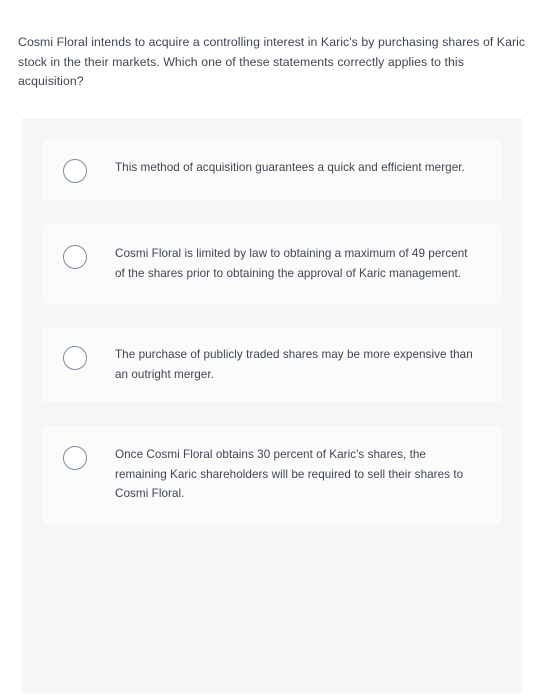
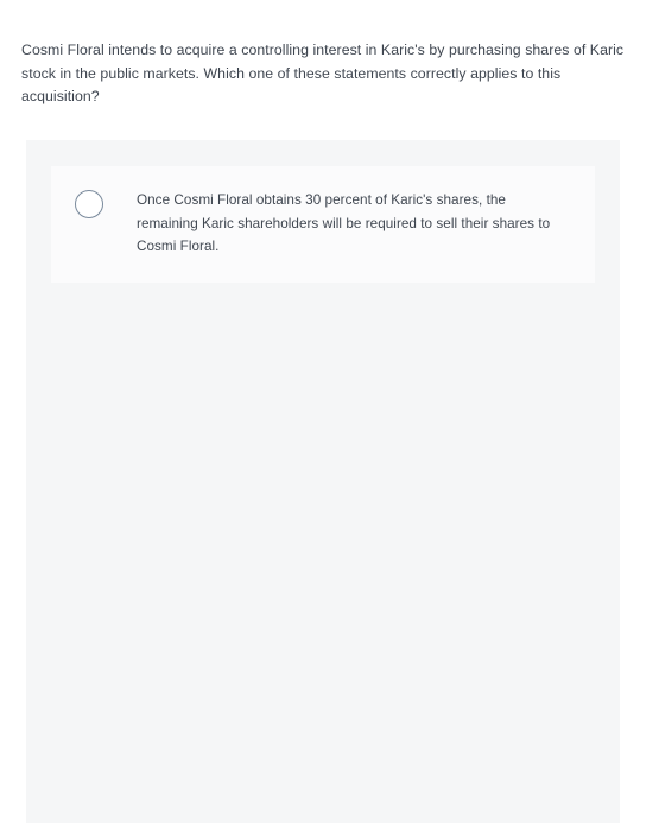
- Cosmi Floral intends to acquire a controlling interest in Karic's by purchasing shares of Karic stock in the their markets. Which one of these statements correctly applies to this acquisition?
+ Cosmi Floral intends to acquire a controlling interest in Karic's by purchasing shares of Karic stock in the public markets. Which one of these statements correctly applies to this acquisition?
- This method of acquisition guarantees a quick and efficient merger.
- Cosmi Floral is limited by law to obtaining a maximum of 49 percent of the shares prior to obtaining the approval of Karic management.
- The purchase of publicly traded shares may be more expensive than an outright merger.
  Once Cosmi Floral obtains 30 percent of Karic's shares, the remaining Karic shareholders will be required to sell their shares to Cosmi Floral.
